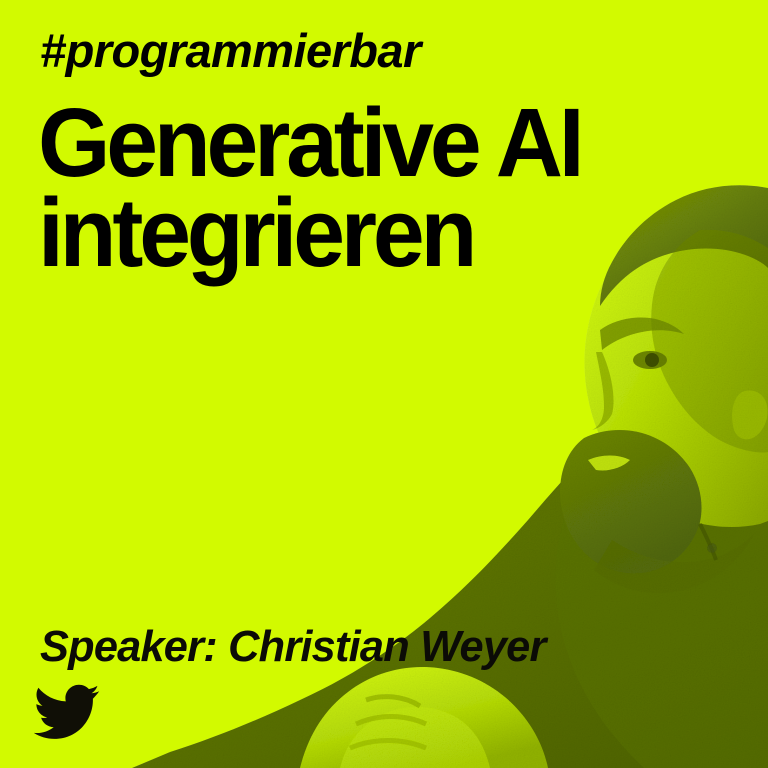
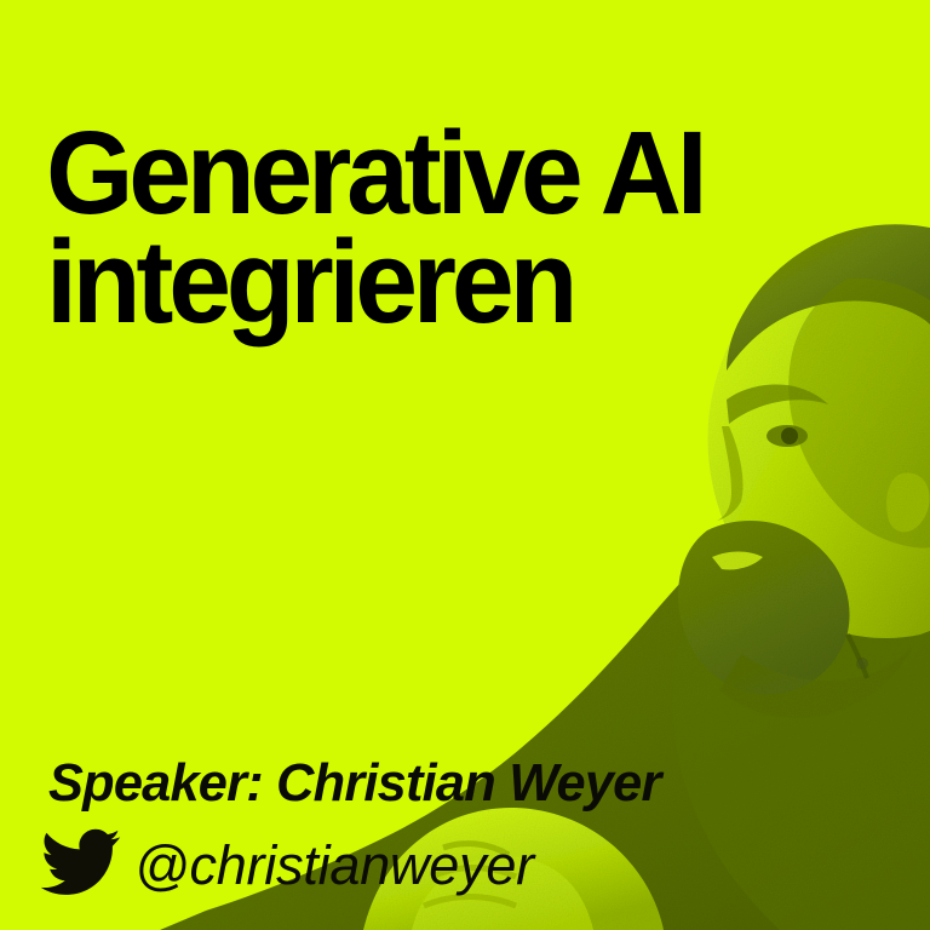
- #programmierbar
  Generative AI
  integrieren
  Speaker: Christian Weyer
+ @christianweyer
